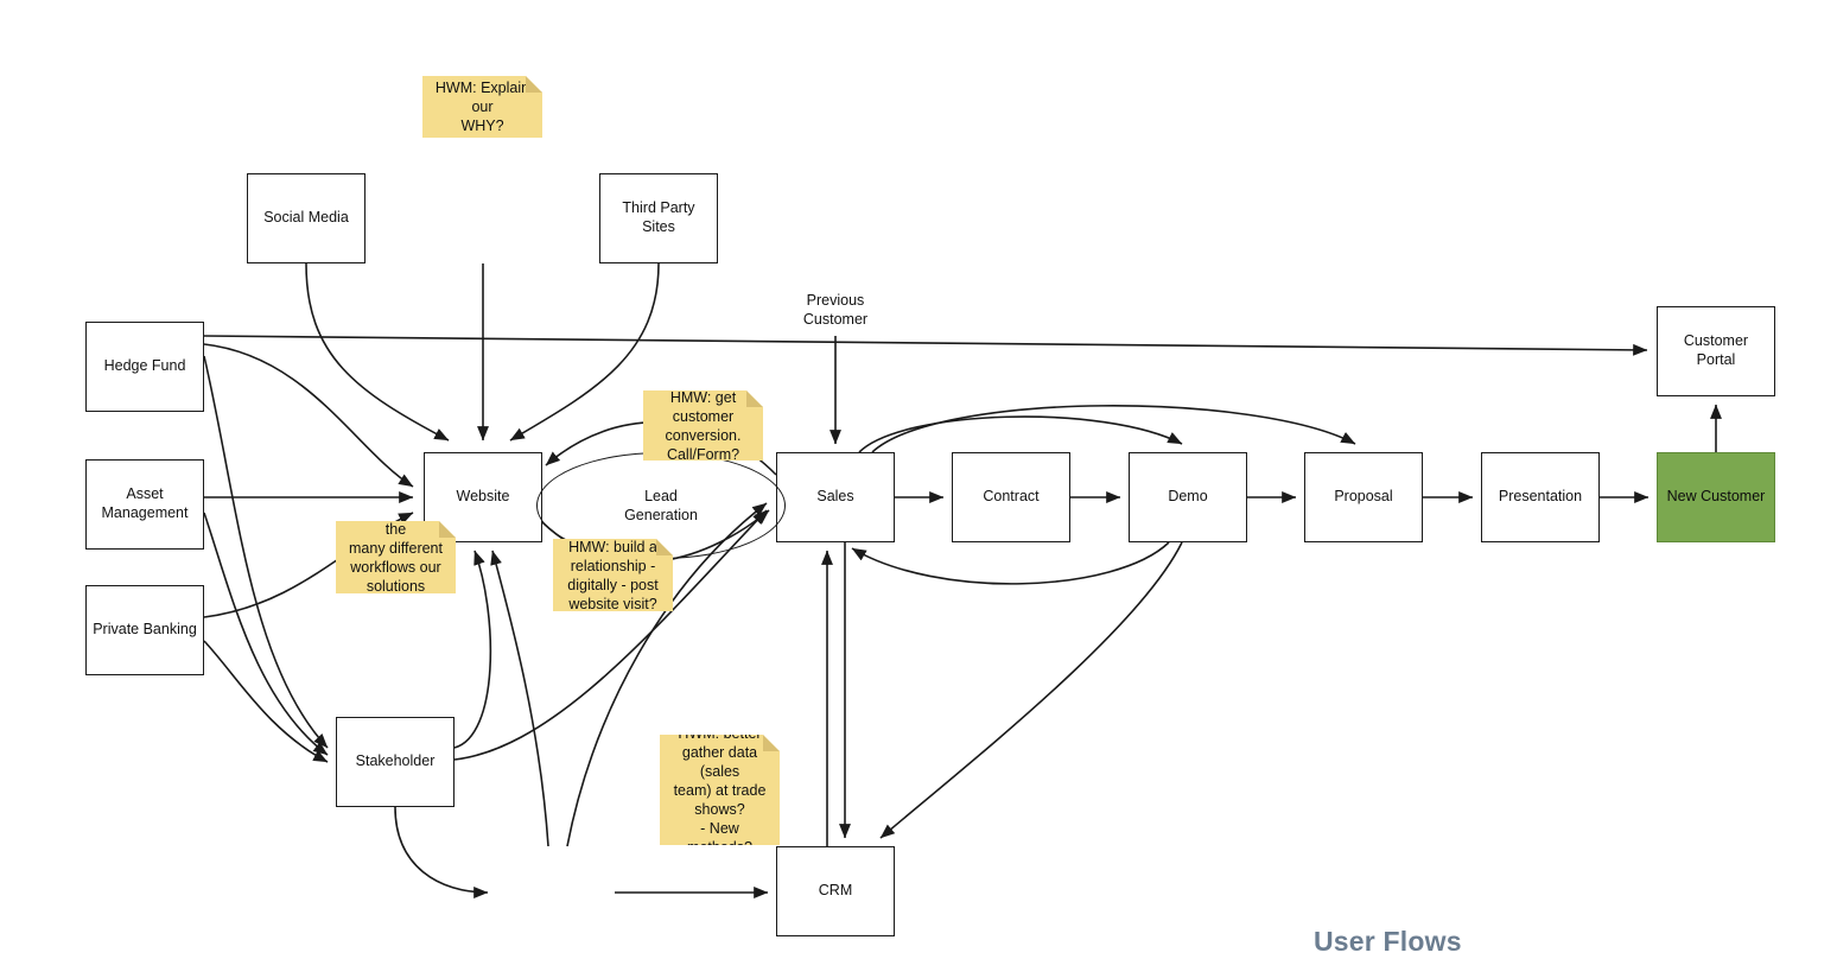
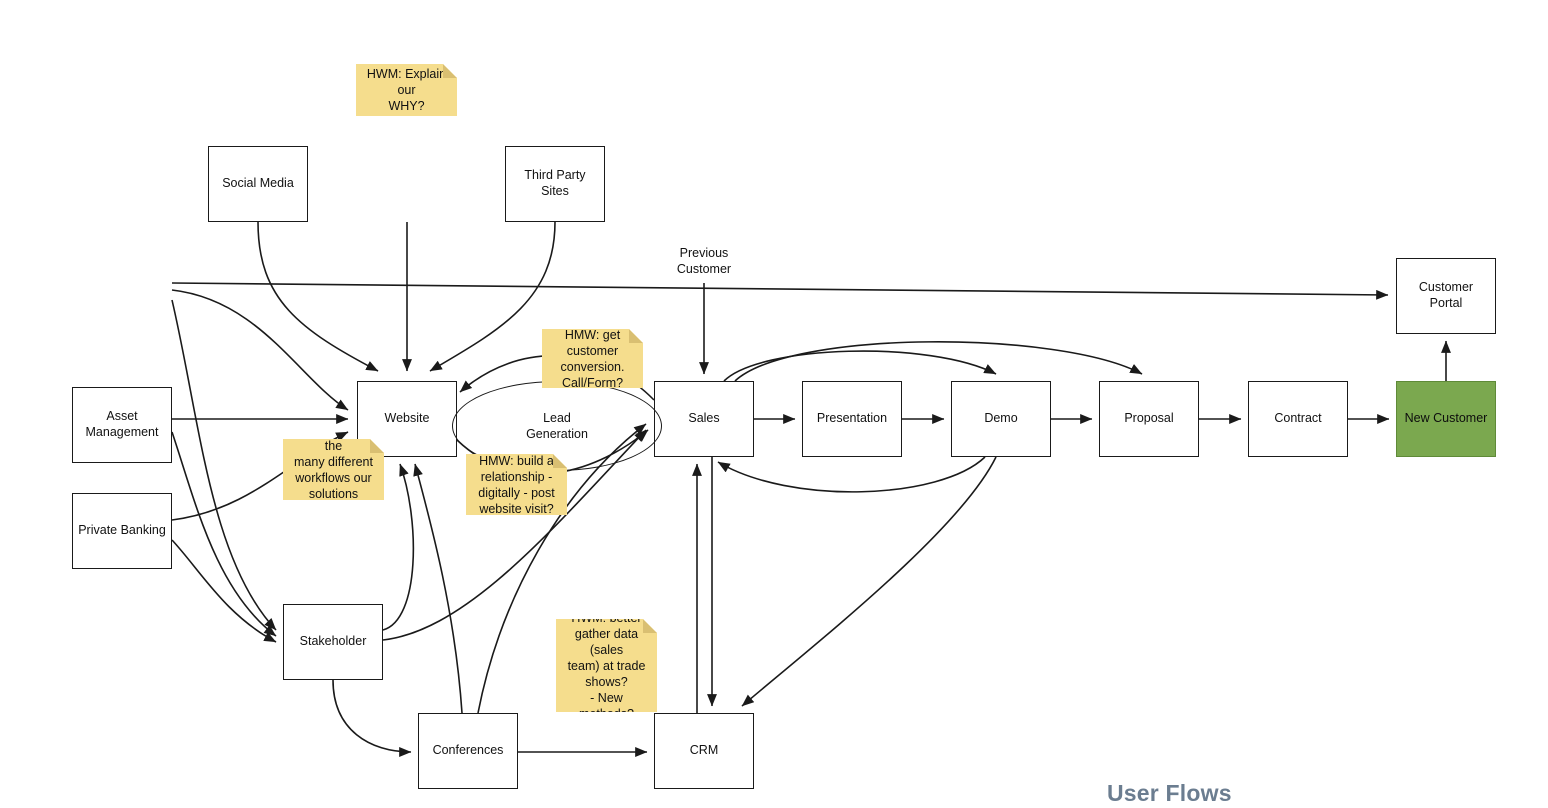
  Social Media
  Third Party Sites
- Hedge Fund
  Asset
  Management
  Private Banking
  Website
  Stakeholder
+ Conferences
  CRM
  Sales
- Contract
+ Presentation
  Demo
  Proposal
- Presentation
+ Contract
  New Customer
  Customer Portal
  Lead
  Generation
  Previous
  Customer
  HWM: Explain our
  WHY?
  HMW: get
  customer
  conversion.
  Call/Form?
  many different
  workflows our
  HMW: build a
  relationship -
  digitally - post
  website visit?
  gather data (sales
  team) at trade
  shows?
  User Flows
